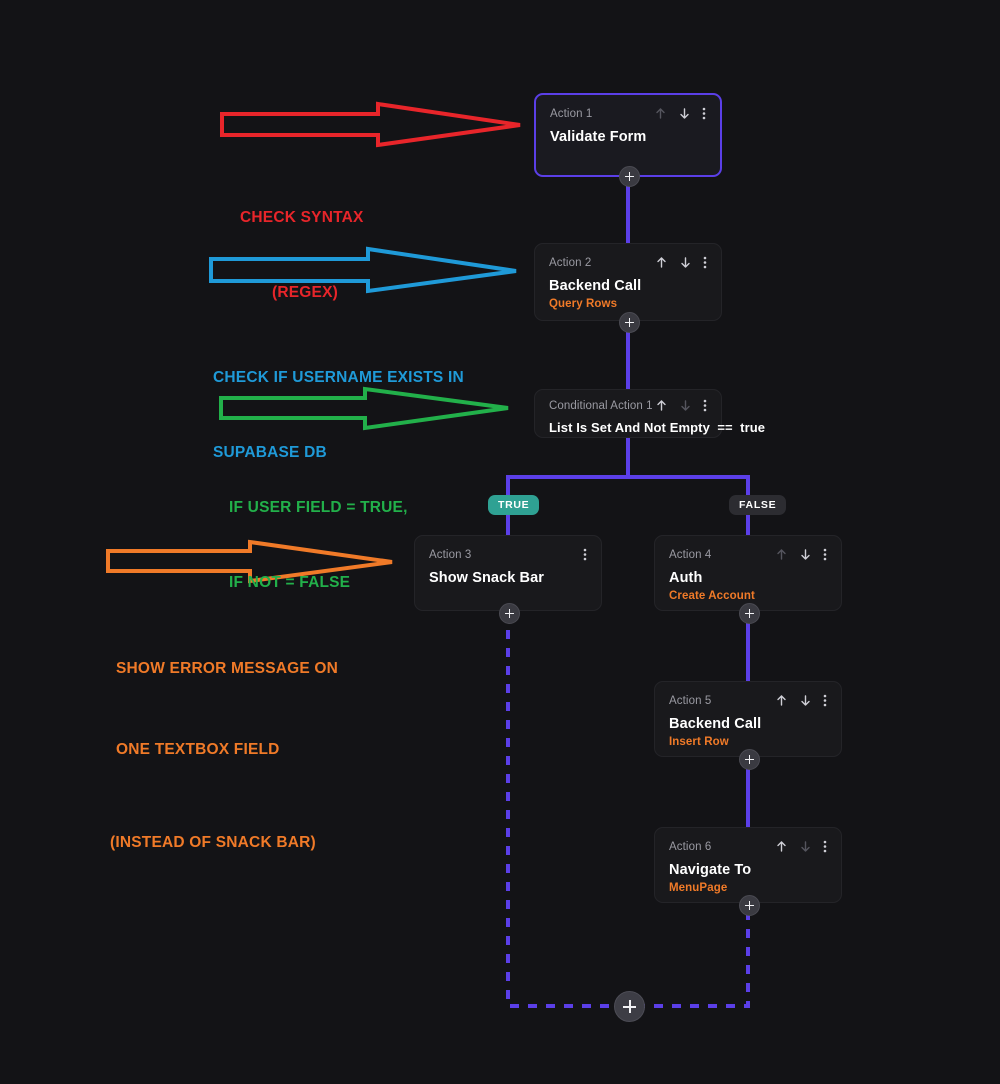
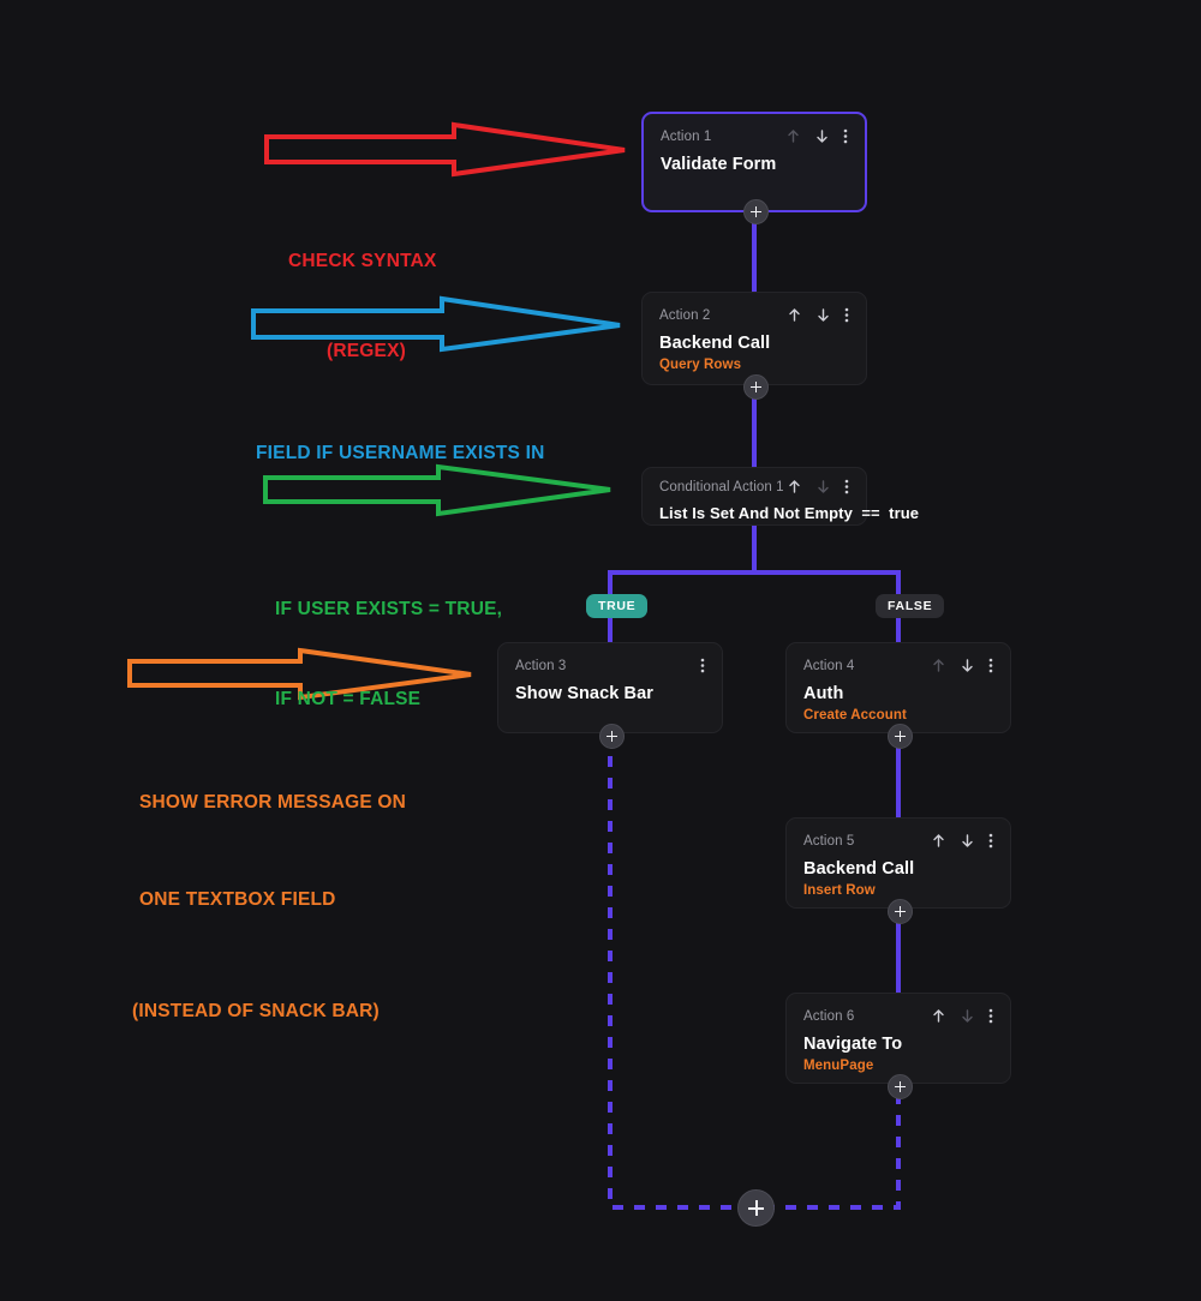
  CHECK SYNTAX
  (REGEX)
- CHECK IF USERNAME EXISTS IN
+ FIELD IF USERNAME EXISTS IN
- SUPABASE DB
- IF USER FIELD = TRUE,
+ IF USER EXISTS = TRUE,
  IF NOT = FALSE
  SHOW ERROR MESSAGE ON
  ONE TEXTBOX FIELD
  (INSTEAD OF SNACK BAR)
  Action 1
  Validate Form
  Action 2
  Backend Call
  Query Rows
  Conditional Action 1
  List Is Set And Not Empty == true
  TRUE
  FALSE
  Action 3
  Show Snack Bar
  Action 4
  Auth
  Create Account
  Action 5
  Backend Call
  Insert Row
  Action 6
  Navigate To
  MenuPage
